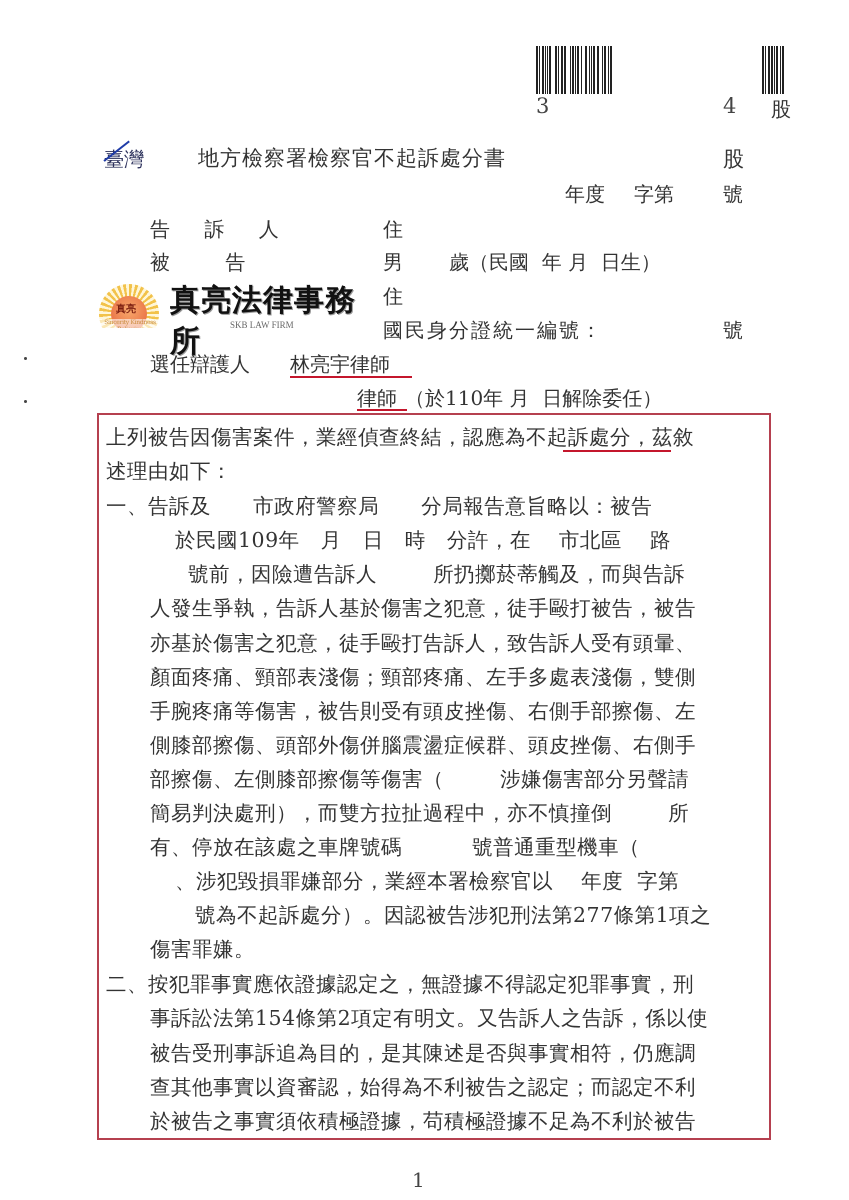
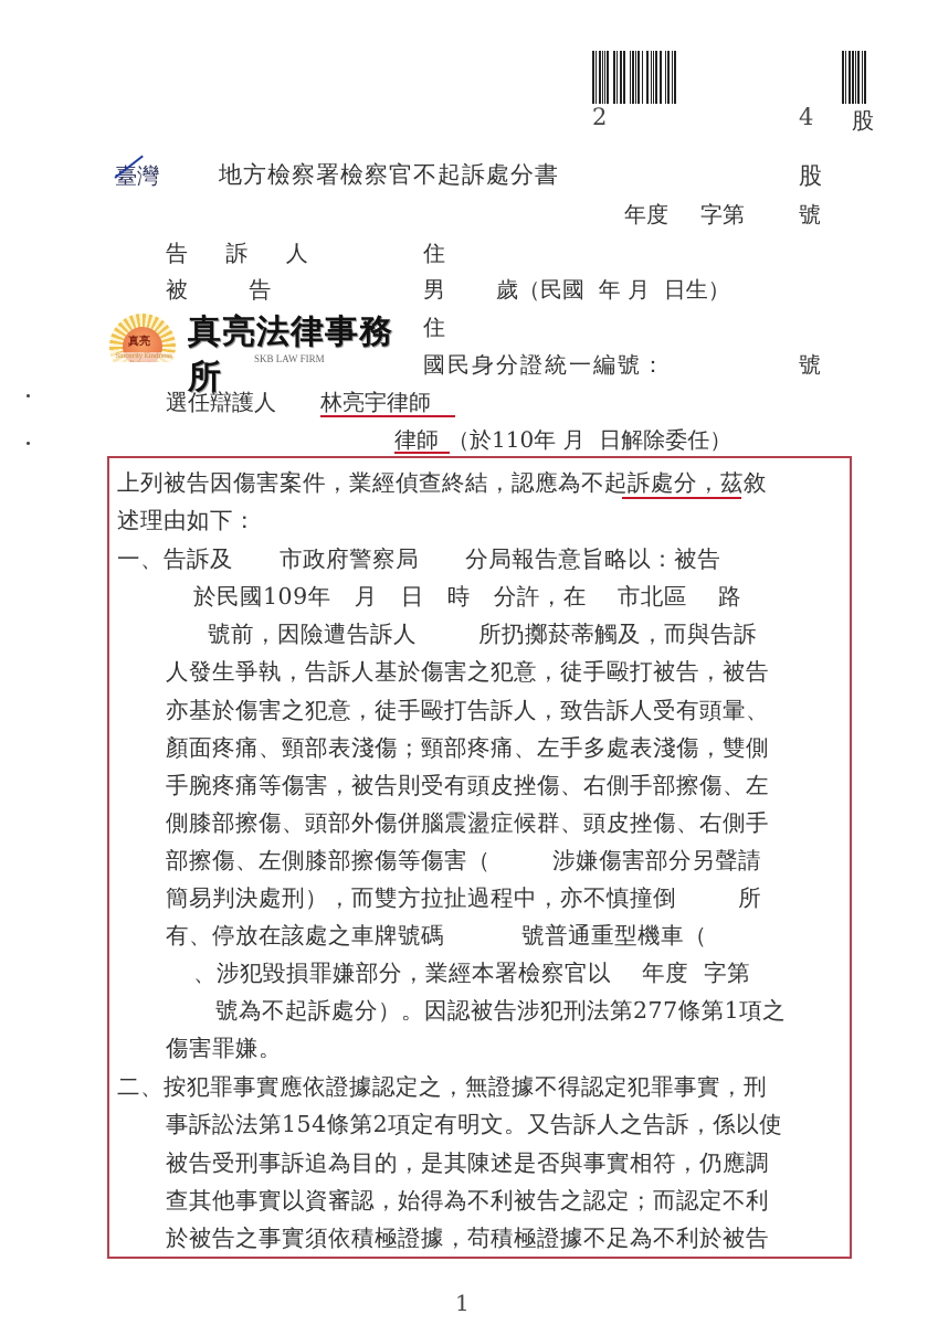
- 3
+ 2
  4
  股
  臺灣
  地方檢察署檢察官不起訴處分書
  股
  年度
  字第
  號
  告 訴 人
  住
  被 告
  男
  歲（民國 年 月 日生）
  真亮
  真亮法律事務所
  SKB LAW FIRM
  住
  國民身分證統一編號：
  號
  選任辯護人
  林亮宇律師
  律師
  （於110年 月 日解除委任）
  上列被告因傷害案件，業經偵查終結，認應為不起訴處分，茲敘
  述理由如下：
  一、告訴及 市政府警察局 分局報告意旨略以：被告
  於民國109年 月 日 時 分許，在 市北區 路
  號前，因險遭告訴人 所扔擲菸蒂觸及，而與告訴
  人發生爭執，告訴人基於傷害之犯意，徒手毆打被告，被告
  亦基於傷害之犯意，徒手毆打告訴人，致告訴人受有頭暈、
  顏面疼痛、頸部表淺傷；頸部疼痛、左手多處表淺傷，雙側
  手腕疼痛等傷害，被告則受有頭皮挫傷、右側手部擦傷、左
  側膝部擦傷、頭部外傷併腦震盪症候群、頭皮挫傷、右側手
  部擦傷、左側膝部擦傷等傷害（ 涉嫌傷害部分另聲請
  簡易判決處刑），而雙方拉扯過程中，亦不慎撞倒 所
  有、停放在該處之車牌號碼 號普通重型機車（
  、涉犯毀損罪嫌部分，業經本署檢察官以 年度 字第
  號為不起訴處分）。因認被告涉犯刑法第277條第1項之
  傷害罪嫌。
  二、按犯罪事實應依證據認定之，無證據不得認定犯罪事實，刑
  事訴訟法第154條第2項定有明文。又告訴人之告訴，係以使
  被告受刑事訴追為目的，是其陳述是否與事實相符，仍應調
  查其他事實以資審認，始得為不利被告之認定；而認定不利
  於被告之事實須依積極證據，苟積極證據不足為不利於被告
  1
